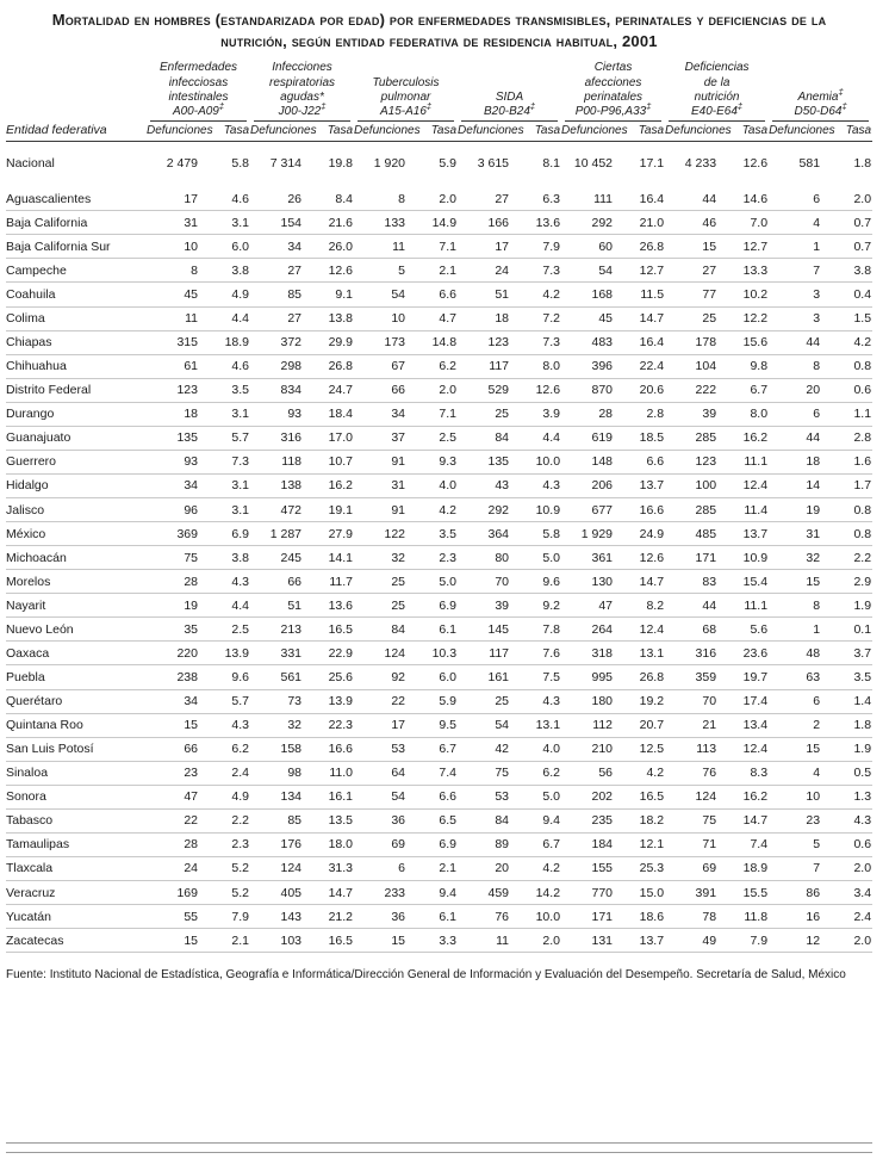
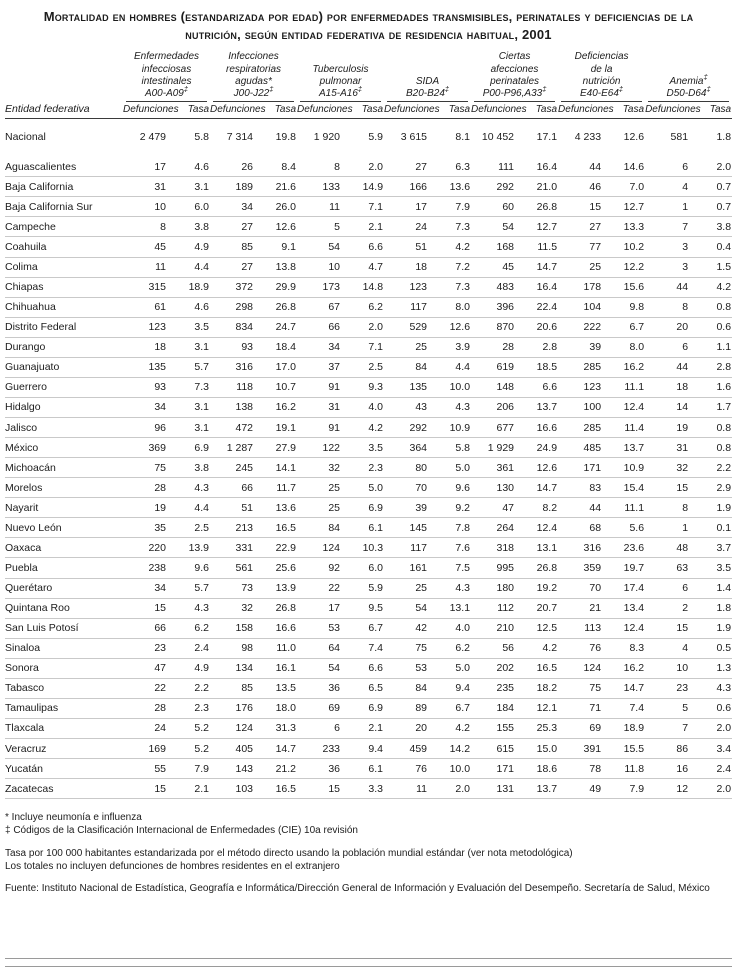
  Mortalidad en hombres (estandarizada por edad) por enfermedades transmisibles, perinatales y deficiencias de la nutrición, según entidad federativa de residencia habitual, 2001
  Entidad federativa	EnfermedadesinfecciosasintestinalesA00-A09‡	Infeccionesrespiratoriasagudas*J00-J22‡	TuberculosispulmonarA15-A16‡	SIDAB20-B24‡	CiertasafeccionesperinatalesP00-P96,A33‡	Deficienciasde lanutriciónE40-E64‡	Anemia‡D50-D64‡
  Defunciones	Tasa	Defunciones	Tasa	Defunciones	Tasa	Defunciones	Tasa	Defunciones	Tasa	Defunciones	Tasa	Defunciones	Tasa
  Nacional	2 479	5.8	7 314	19.8	1 920	5.9	3 615	8.1	10 452	17.1	4 233	12.6	581	1.8
  Aguascalientes	17	4.6	26	8.4	8	2.0	27	6.3	111	16.4	44	14.6	6	2.0
- Baja California	31	3.1	154	21.6	133	14.9	166	13.6	292	21.0	46	7.0	4	0.7
+ Baja California	31	3.1	189	21.6	133	14.9	166	13.6	292	21.0	46	7.0	4	0.7
  Baja California Sur	10	6.0	34	26.0	11	7.1	17	7.9	60	26.8	15	12.7	1	0.7
  Campeche	8	3.8	27	12.6	5	2.1	24	7.3	54	12.7	27	13.3	7	3.8
  Coahuila	45	4.9	85	9.1	54	6.6	51	4.2	168	11.5	77	10.2	3	0.4
  Colima	11	4.4	27	13.8	10	4.7	18	7.2	45	14.7	25	12.2	3	1.5
  Chiapas	315	18.9	372	29.9	173	14.8	123	7.3	483	16.4	178	15.6	44	4.2
  Chihuahua	61	4.6	298	26.8	67	6.2	117	8.0	396	22.4	104	9.8	8	0.8
  Distrito Federal	123	3.5	834	24.7	66	2.0	529	12.6	870	20.6	222	6.7	20	0.6
  Durango	18	3.1	93	18.4	34	7.1	25	3.9	28	2.8	39	8.0	6	1.1
  Guanajuato	135	5.7	316	17.0	37	2.5	84	4.4	619	18.5	285	16.2	44	2.8
  Guerrero	93	7.3	118	10.7	91	9.3	135	10.0	148	6.6	123	11.1	18	1.6
  Hidalgo	34	3.1	138	16.2	31	4.0	43	4.3	206	13.7	100	12.4	14	1.7
  Jalisco	96	3.1	472	19.1	91	4.2	292	10.9	677	16.6	285	11.4	19	0.8
  México	369	6.9	1 287	27.9	122	3.5	364	5.8	1 929	24.9	485	13.7	31	0.8
  Michoacán	75	3.8	245	14.1	32	2.3	80	5.0	361	12.6	171	10.9	32	2.2
  Morelos	28	4.3	66	11.7	25	5.0	70	9.6	130	14.7	83	15.4	15	2.9
  Nayarit	19	4.4	51	13.6	25	6.9	39	9.2	47	8.2	44	11.1	8	1.9
  Nuevo León	35	2.5	213	16.5	84	6.1	145	7.8	264	12.4	68	5.6	1	0.1
  Oaxaca	220	13.9	331	22.9	124	10.3	117	7.6	318	13.1	316	23.6	48	3.7
  Puebla	238	9.6	561	25.6	92	6.0	161	7.5	995	26.8	359	19.7	63	3.5
  Querétaro	34	5.7	73	13.9	22	5.9	25	4.3	180	19.2	70	17.4	6	1.4
- Quintana Roo	15	4.3	32	22.3	17	9.5	54	13.1	112	20.7	21	13.4	2	1.8
+ Quintana Roo	15	4.3	32	26.8	17	9.5	54	13.1	112	20.7	21	13.4	2	1.8
  San Luis Potosí	66	6.2	158	16.6	53	6.7	42	4.0	210	12.5	113	12.4	15	1.9
  Sinaloa	23	2.4	98	11.0	64	7.4	75	6.2	56	4.2	76	8.3	4	0.5
  Sonora	47	4.9	134	16.1	54	6.6	53	5.0	202	16.5	124	16.2	10	1.3
  Tabasco	22	2.2	85	13.5	36	6.5	84	9.4	235	18.2	75	14.7	23	4.3
  Tamaulipas	28	2.3	176	18.0	69	6.9	89	6.7	184	12.1	71	7.4	5	0.6
  Tlaxcala	24	5.2	124	31.3	6	2.1	20	4.2	155	25.3	69	18.9	7	2.0
- Veracruz	169	5.2	405	14.7	233	9.4	459	14.2	770	15.0	391	15.5	86	3.4
+ Veracruz	169	5.2	405	14.7	233	9.4	459	14.2	615	15.0	391	15.5	86	3.4
  Yucatán	55	7.9	143	21.2	36	6.1	76	10.0	171	18.6	78	11.8	16	2.4
  Zacatecas	15	2.1	103	16.5	15	3.3	11	2.0	131	13.7	49	7.9	12	2.0
+ * Incluye neumonía e influenza
+ ‡ Códigos de la Clasificación Internacional de Enfermedades (CIE) 10a revisión
+ Tasa por 100 000 habitantes estandarizada por el método directo usando la población mundial estándar (ver nota metodológica)
+ Los totales no incluyen defunciones de hombres residentes en el extranjero
  Fuente: Instituto Nacional de Estadística, Geografía e Informática/Dirección General de Información y Evaluación del Desempeño. Secretaría de Salud, México
